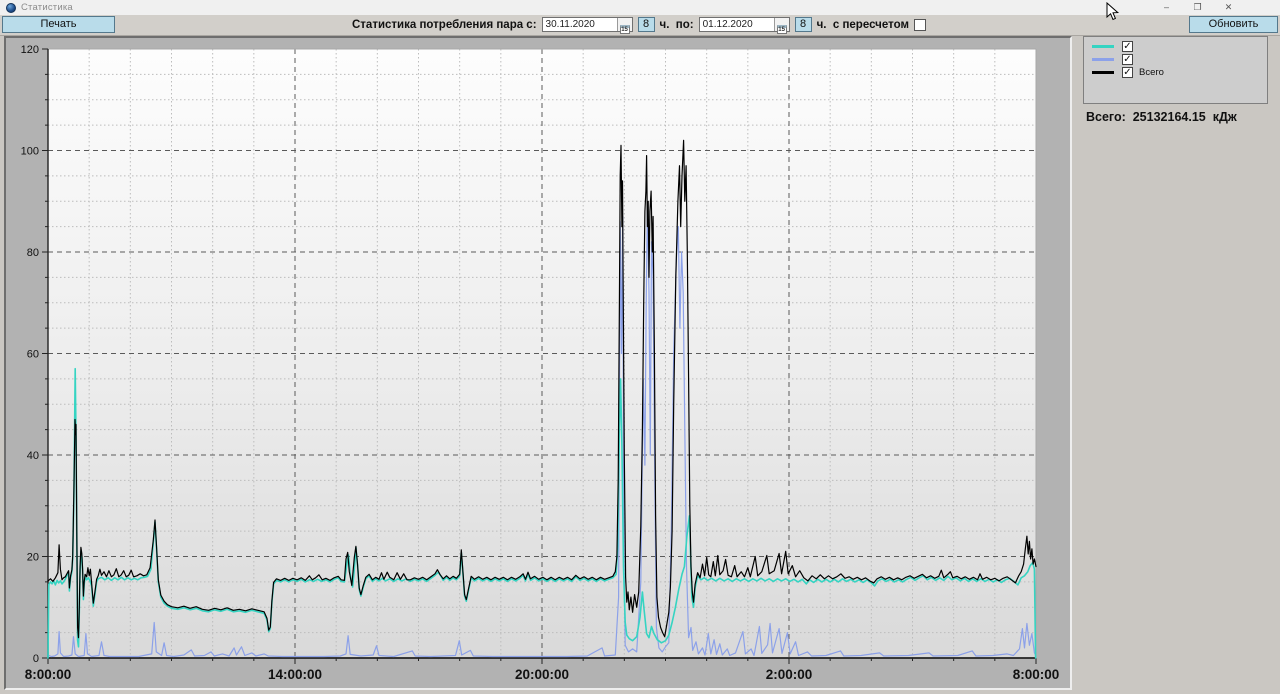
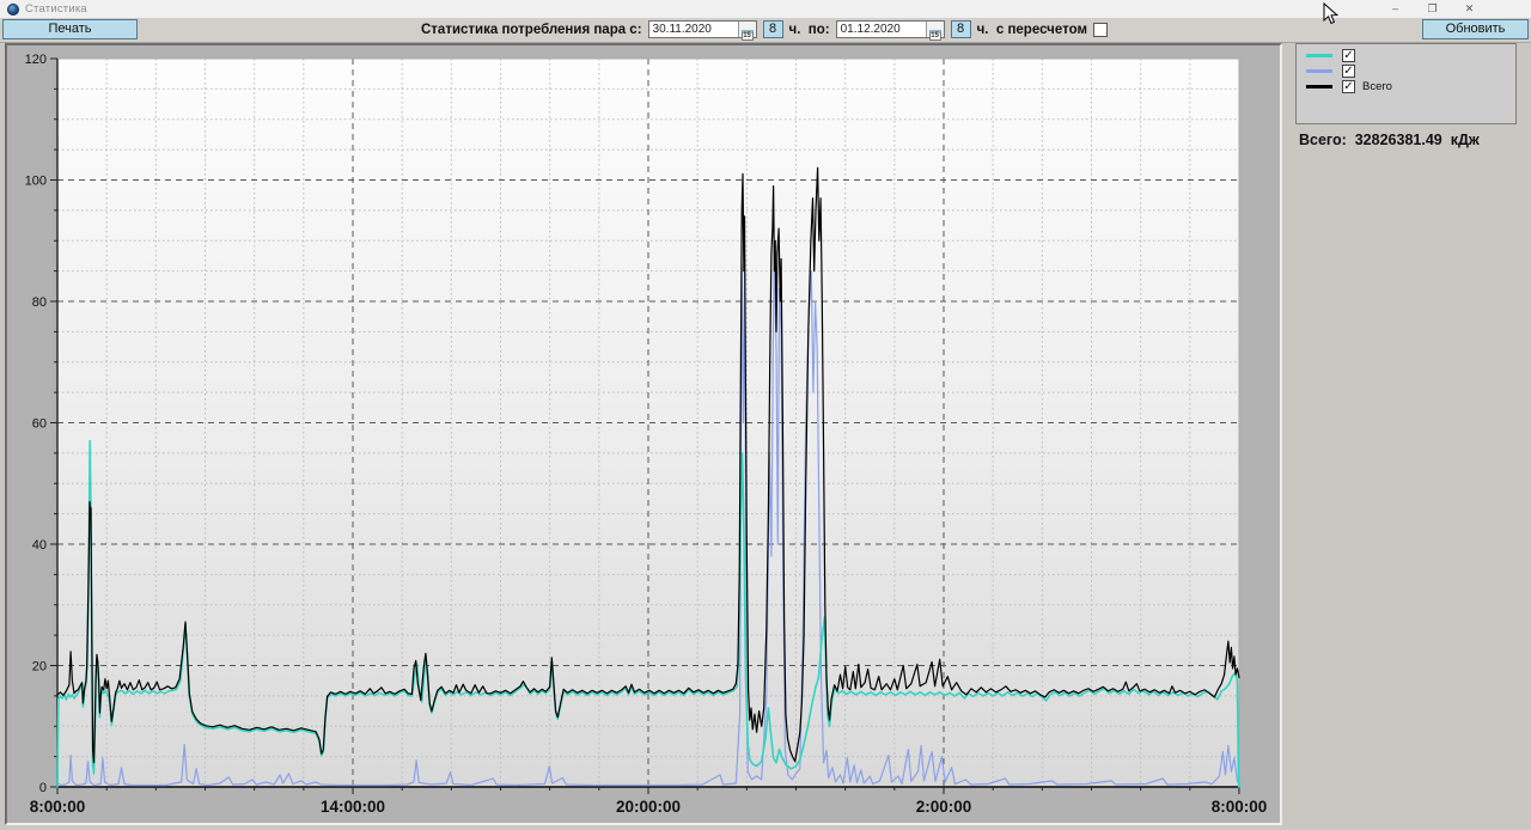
  Статистика
  –
  ❐
  ✕
  Печать
  Статистика потребления пара с:
  30.11.2020
  8
  ч. по:
  01.12.2020
  8
  ч. с пересчетом
  Обновить
  0
  20
  40
  60
  80
  100
  120
  8:00:00
  14:00:00
  20:00:00
  2:00:00
  8:00:00
  ✓
  ✓
  ✓
  Всего
- Всего: 25132164.15 кДж
+ Всего: 32826381.49 кДж
